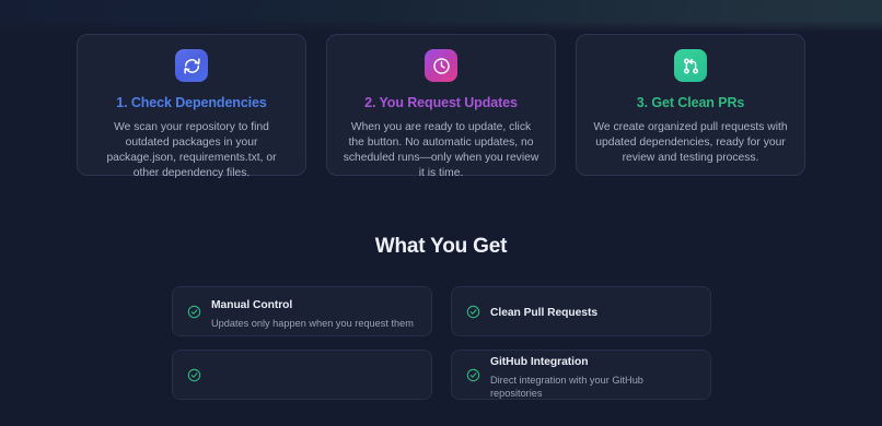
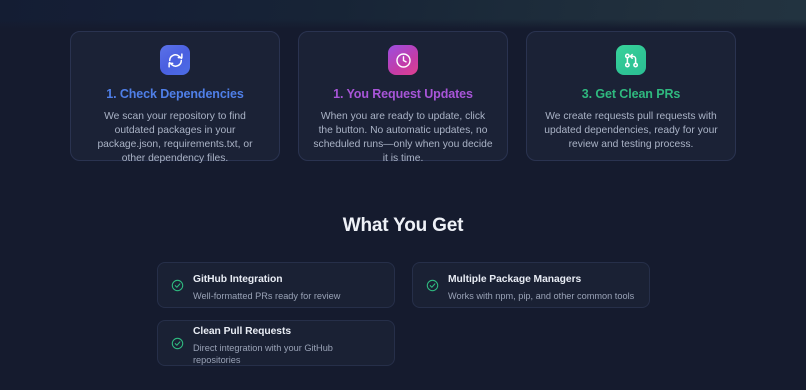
  1. Check Dependencies
  We scan your repository to find outdated packages in your package.json, requirements.txt, or other dependency files.
- 2. You Request Updates
+ 1. You Request Updates
- When you are ready to update, click the button. No automatic updates, no scheduled runs—only when you review it is time.
+ When you are ready to update, click the button. No automatic updates, no scheduled runs—only when you decide it is time.
  3. Get Clean PRs
- We create organized pull requests with updated dependencies, ready for your review and testing process.
+ We create requests pull requests with updated dependencies, ready for your review and testing process.
  What You Get
- Manual Control
- Updates only happen when you request them
- Clean Pull Requests
+ GitHub Integration
+ Well-formatted PRs ready for review
+ Multiple Package Managers
+ Works with npm, pip, and other common tools
- GitHub Integration
+ Clean Pull Requests
  Direct integration with your GitHub repositories
